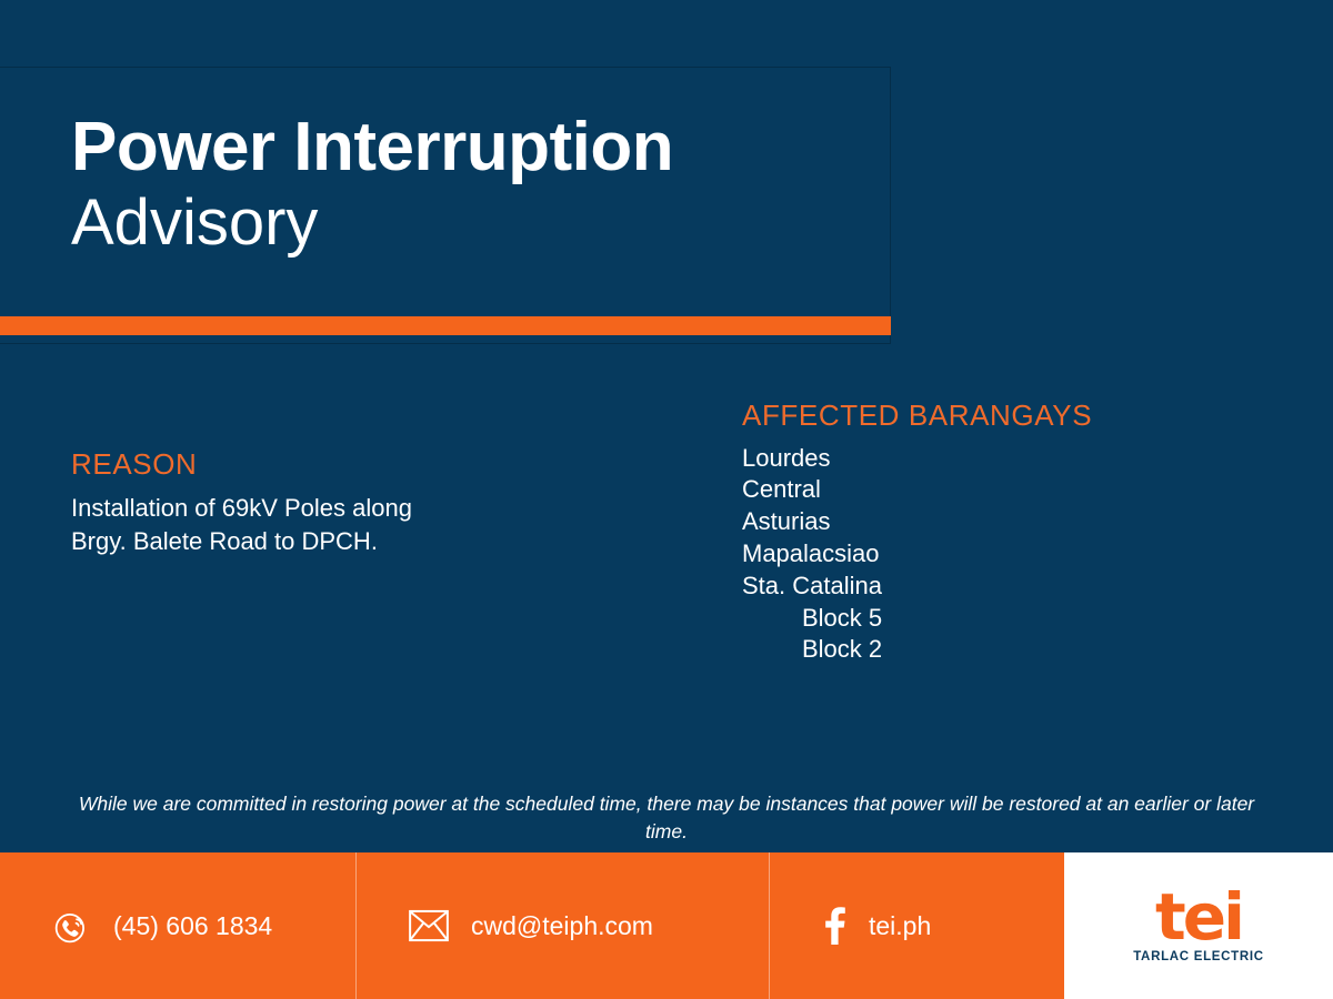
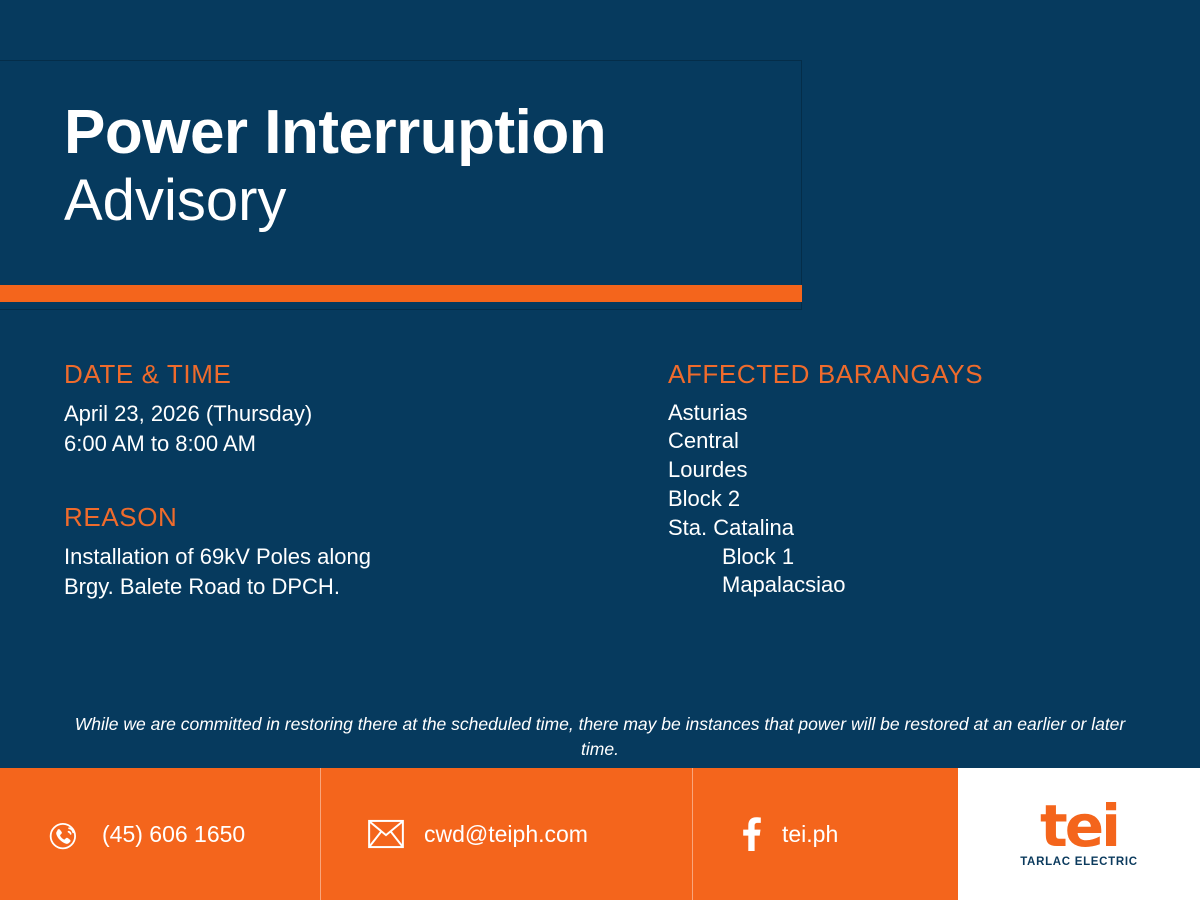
  Power Interruption
  Advisory
+ DATE & TIME
+ April 23, 2026 (Thursday)
+ 6:00 AM to 8:00 AM
  REASON
  Installation of 69kV Poles along
  Brgy. Balete Road to DPCH.
  AFFECTED BARANGAYS
- Lourdes
+ Asturias
  Central
- Asturias
+ Lourdes
- Mapalacsiao
+ Block 2
  Sta. Catalina
- Block 5
+ Block 1
- Block 2
+ Mapalacsiao
- While we are committed in restoring power at the scheduled time, there may be instances that power will be restored at an earlier or later time.
+ While we are committed in restoring there at the scheduled time, there may be instances that power will be restored at an earlier or later time.
- (45) 606 1834
+ (45) 606 1650
  cwd@teiph.com
  tei.ph
  tei
  TARLAC ELECTRIC
